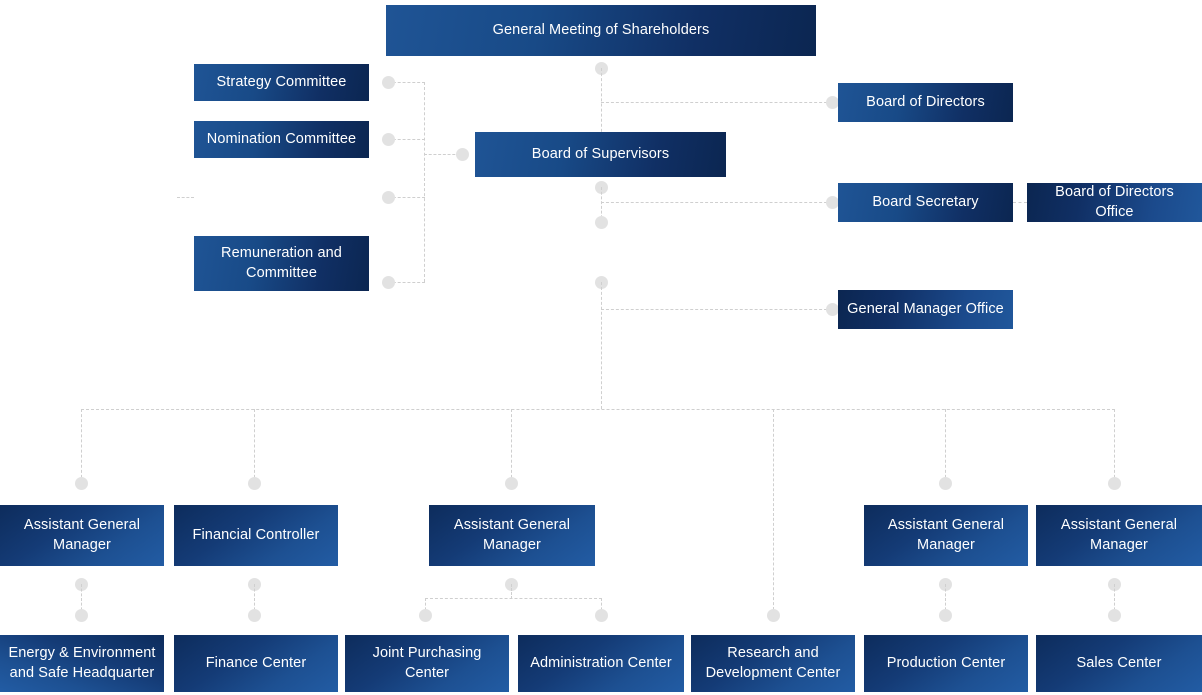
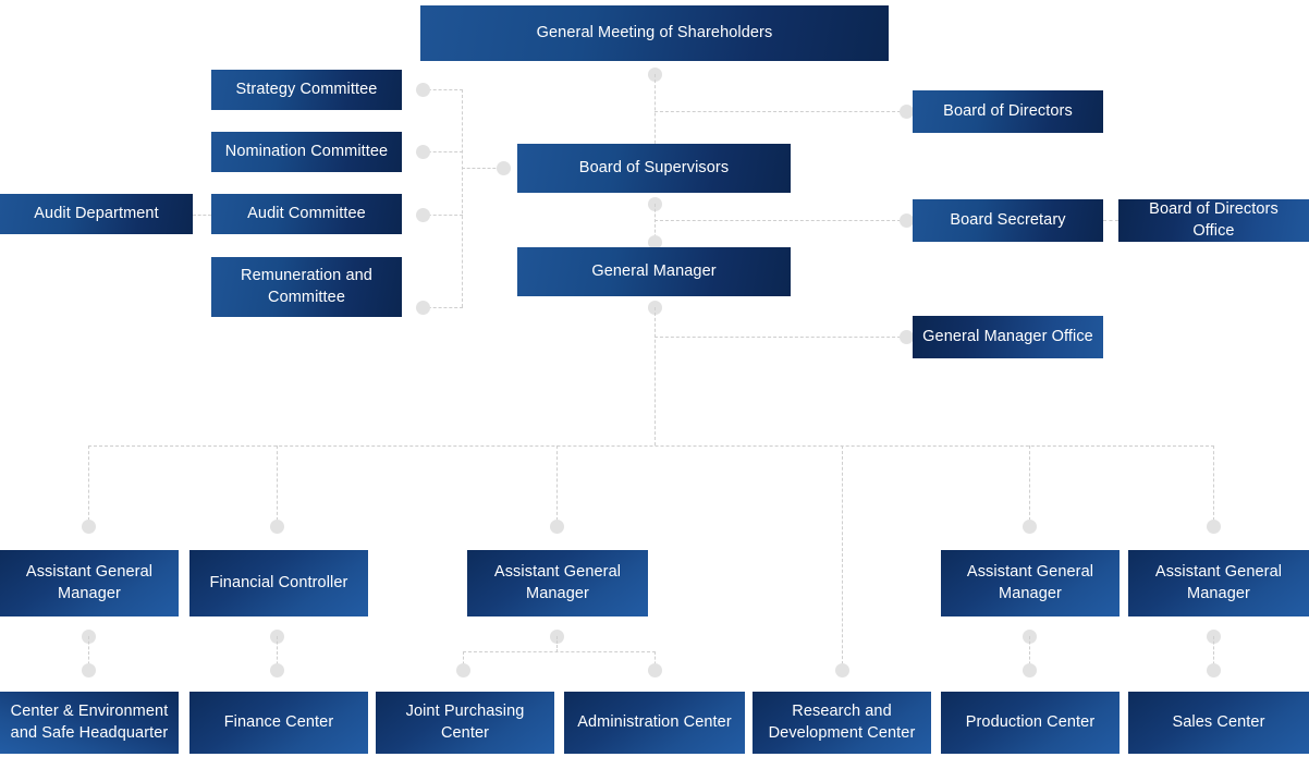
  General Meeting of Shareholders
  Board of Directors
  Board of Supervisors
+ General Manager
  Board Secretary
  Board of Directors Office
  General Manager Office
+ Audit Department
  Strategy Committee
  Nomination Committee
+ Audit Committee
  Remuneration and Committee
  Assistant General Manager
  Financial Controller
  Assistant General Manager
  Assistant General Manager
  Assistant General Manager
- Energy & Environment and Safe Headquarter
+ Center & Environment and Safe Headquarter
  Finance Center
  Joint Purchasing Center
  Administration Center
  Research and Development Center
  Production Center
  Sales Center
